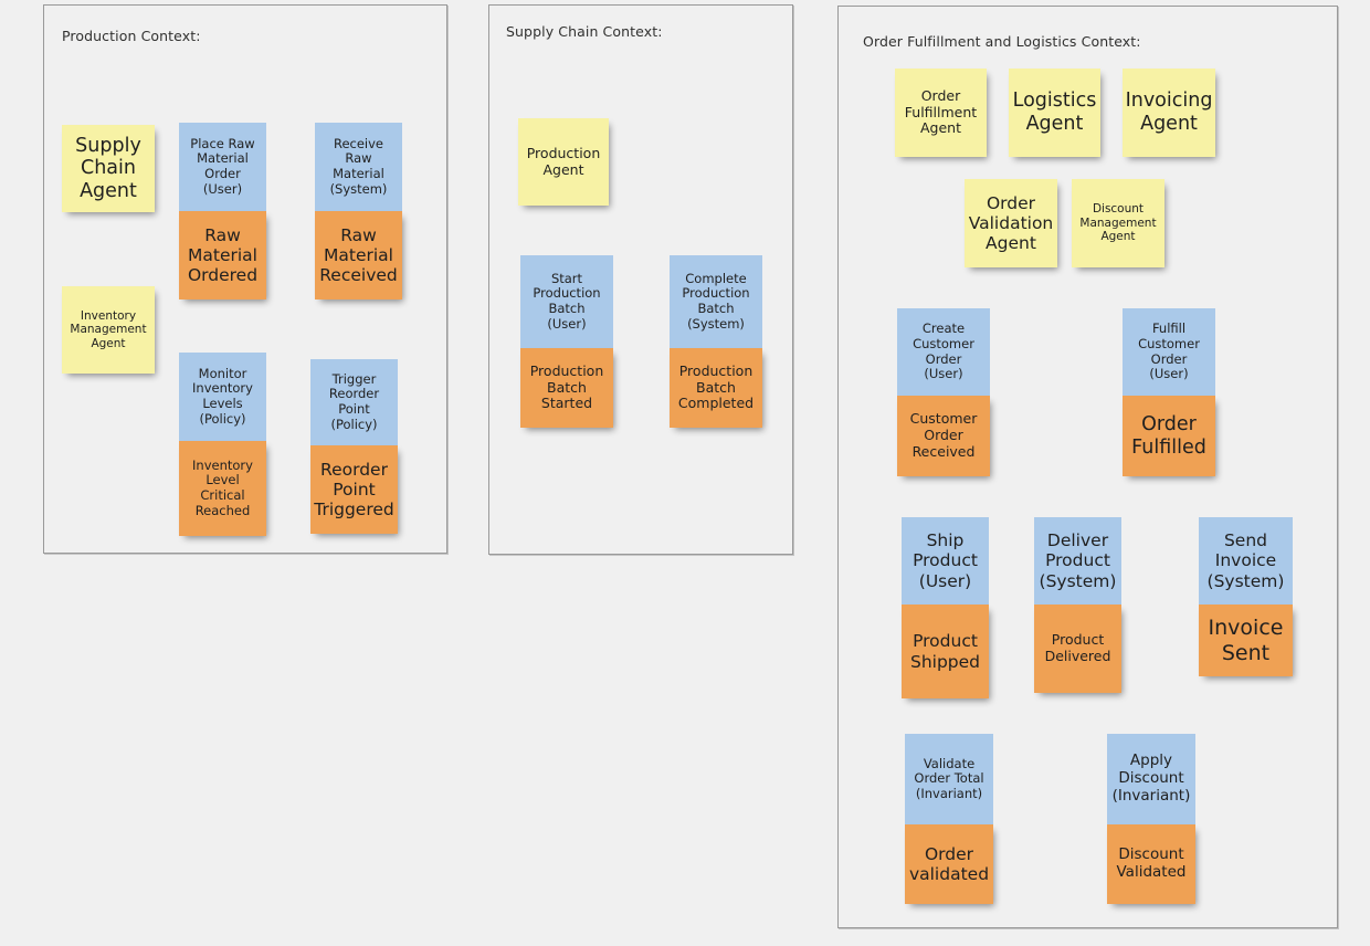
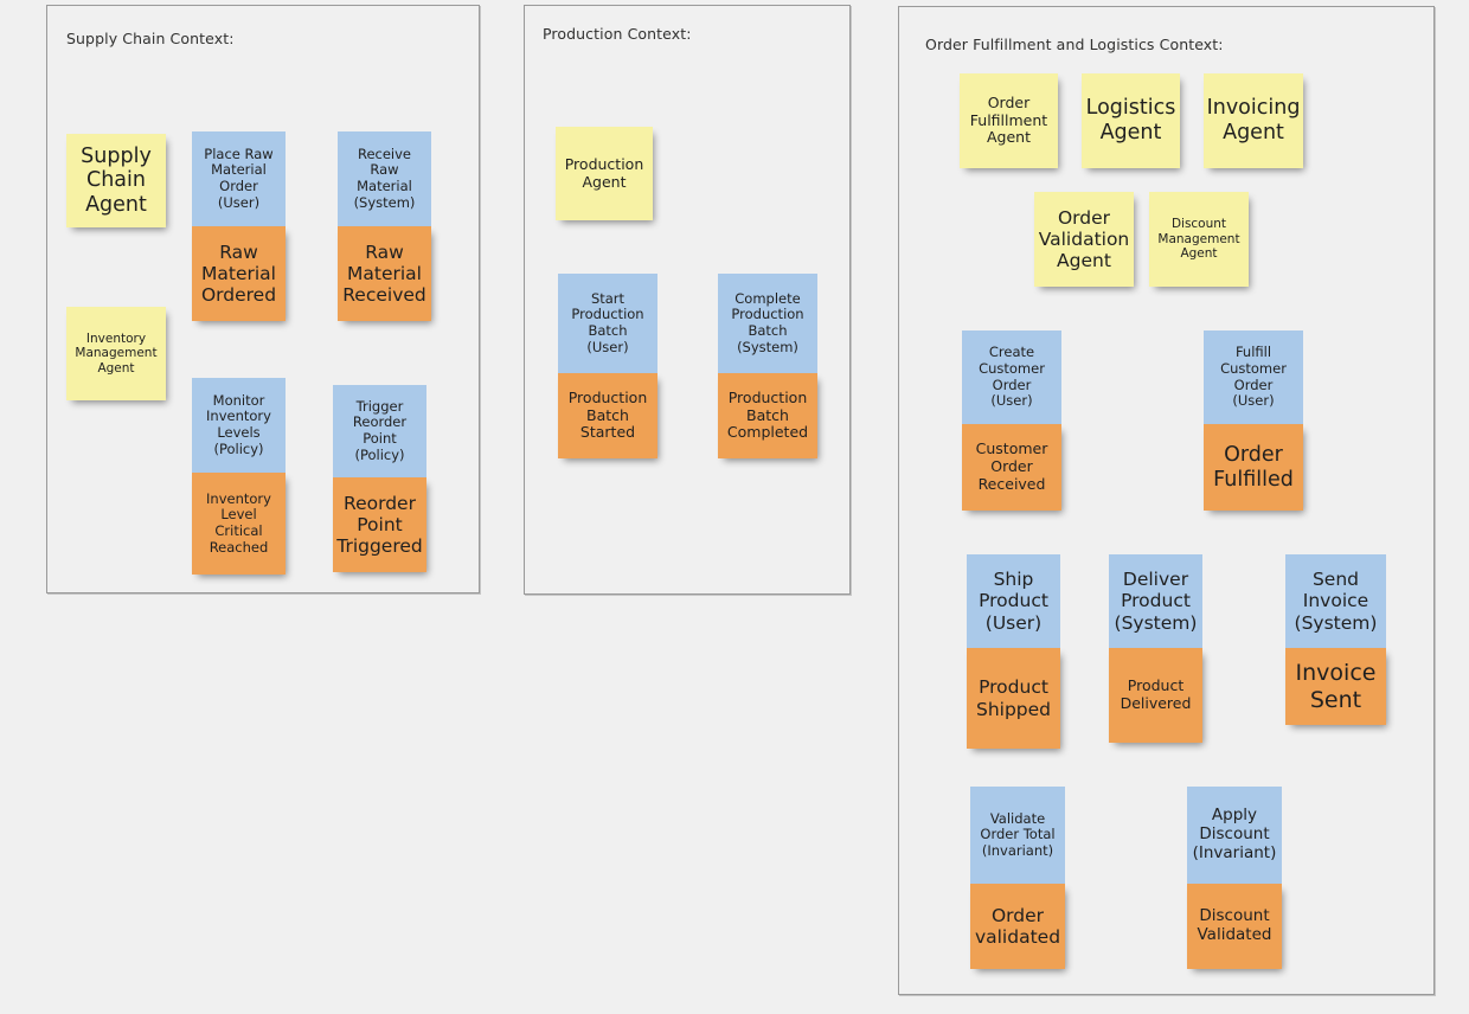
- Production Context:
+ Supply Chain Context:
  Supply
  Chain
  Agent
  Inventory
  Management
  Agent
  Place Raw
  Material
  Order
  (User)
  Raw
  Material
  Ordered
  Receive
  Raw
  Material
  (System)
  Raw
  Material
  Received
  Monitor
  Inventory
  Levels
  (Policy)
  Inventory
  Level
  Critical
  Reached
  Trigger
  Reorder
  Point
  (Policy)
  Reorder
  Point
  Triggered
- Supply Chain Context:
+ Production Context:
  Production
  Agent
  Start
  Production
  Batch
  (User)
  Production
  Batch
  Started
  Complete
  Production
  Batch
  (System)
  Production
  Batch
  Completed
  Order Fulfillment and Logistics Context:
  Order
  Fulfillment
  Agent
  Logistics
  Agent
  Invoicing
  Agent
  Order
  Validation
  Agent
  Discount
  Management
  Agent
  Create
  Customer
  Order
  (User)
  Customer
  Order
  Received
  Fulfill
  Customer
  Order
  (User)
  Order
  Fulfilled
  Ship
  Product
  (User)
  Product
  Shipped
  Deliver
  Product
  (System)
  Product
  Delivered
  Send
  Invoice
  (System)
  Invoice
  Sent
  Validate
  Order Total
  (Invariant)
  Order
  validated
  Apply
  Discount
  (Invariant)
  Discount
  Validated
